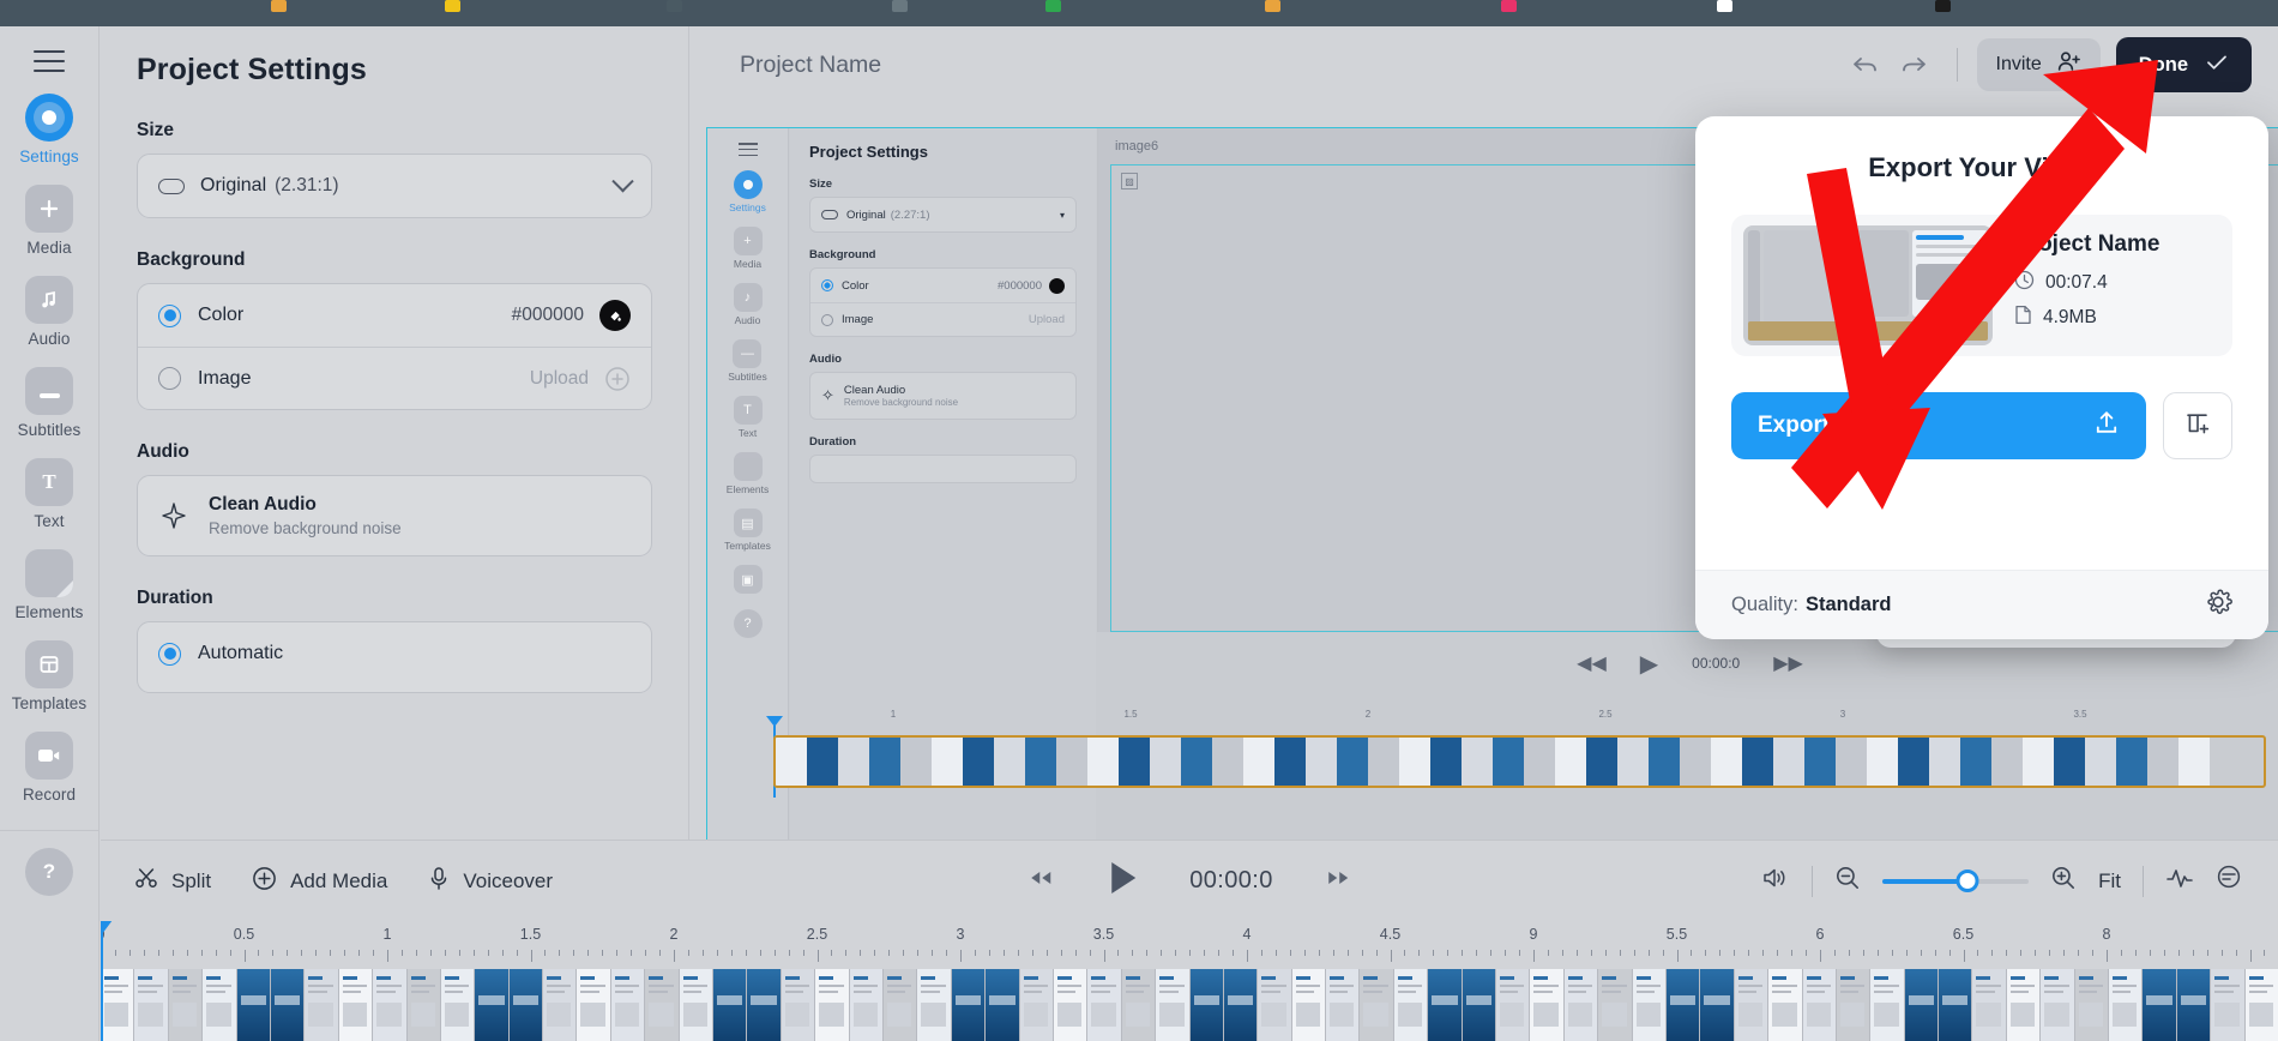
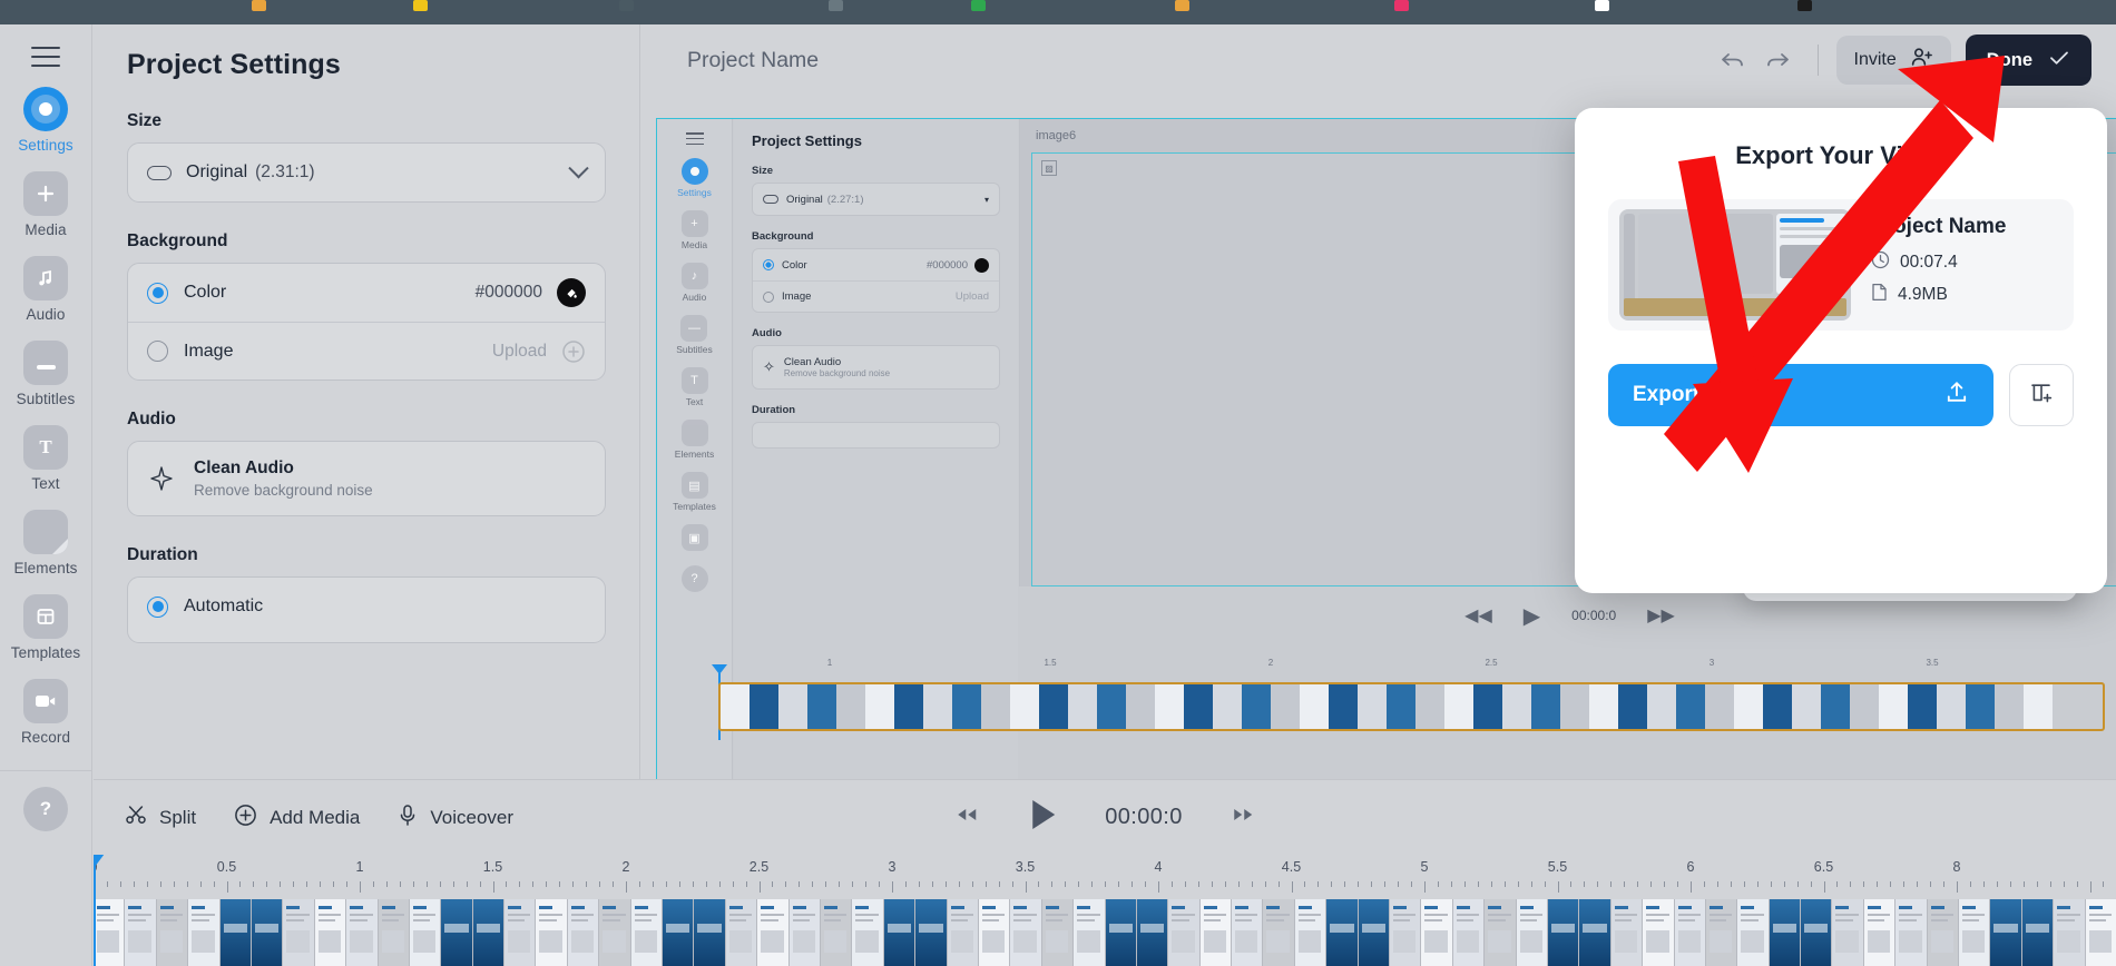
  Settings
  Media
  Audio
  Subtitles
  T
  Text
  Elements
  Templates
  Record
  ?
  Project Settings
  Size
  Original
  (2.31:1)
  Background
  Color
  #000000
  Image
  Upload
  Audio
  Clean Audio
  Remove background noise
  Duration
  Automatic
  Project Name
  Invite
  one
  Settings
  +
  Media
  ♪
  Audio
  —
  Subtitles
  T
  Text
  Elements
  ▤
  Templates
  ▣
  ?
  Project Settings
  Size
  Original
  (2.27:1)
  ▾
  Background
  Color
  #000000
  Image
  Upload
  Audio
  ✧
  Clean Audio
  Remove background noise
  Duration
  image6
  ▨
  ◀◀
  ▶
  00:00:0
  ▶▶
  1
  1.5
  2
  2.5
  3
  3.5
  Split
  Add Media
  Voiceover
  00:00:0
- Fit
  0.5
  1
  1.5
  2
  2.5
  3
  3.5
  4
  4.5
- 9
+ 5
  5.5
  6
  6.5
  8
  Export Your V
  ject Name
  00:07.4
  4.9MB
- Quality:
- Standard
